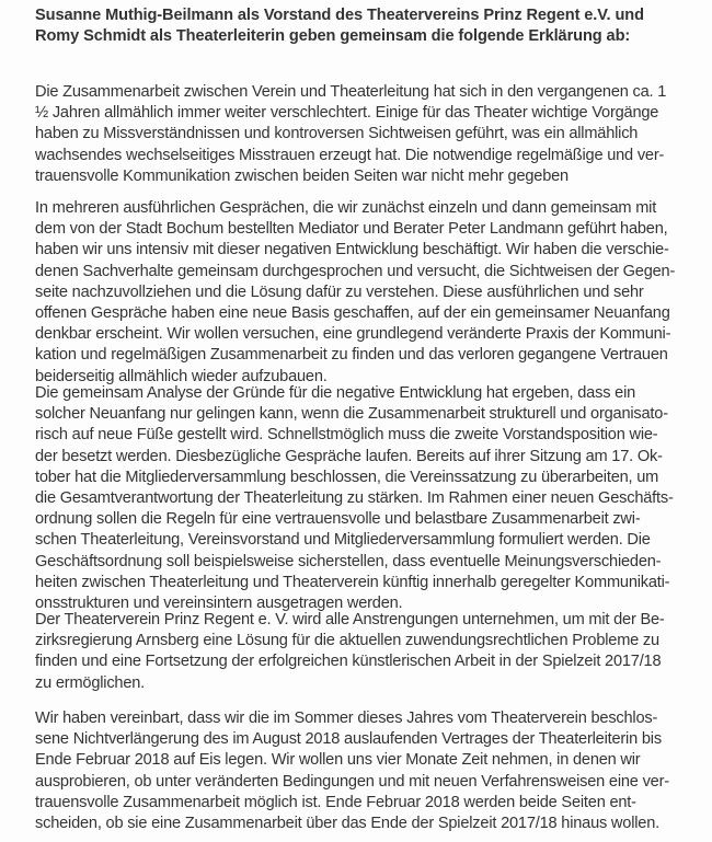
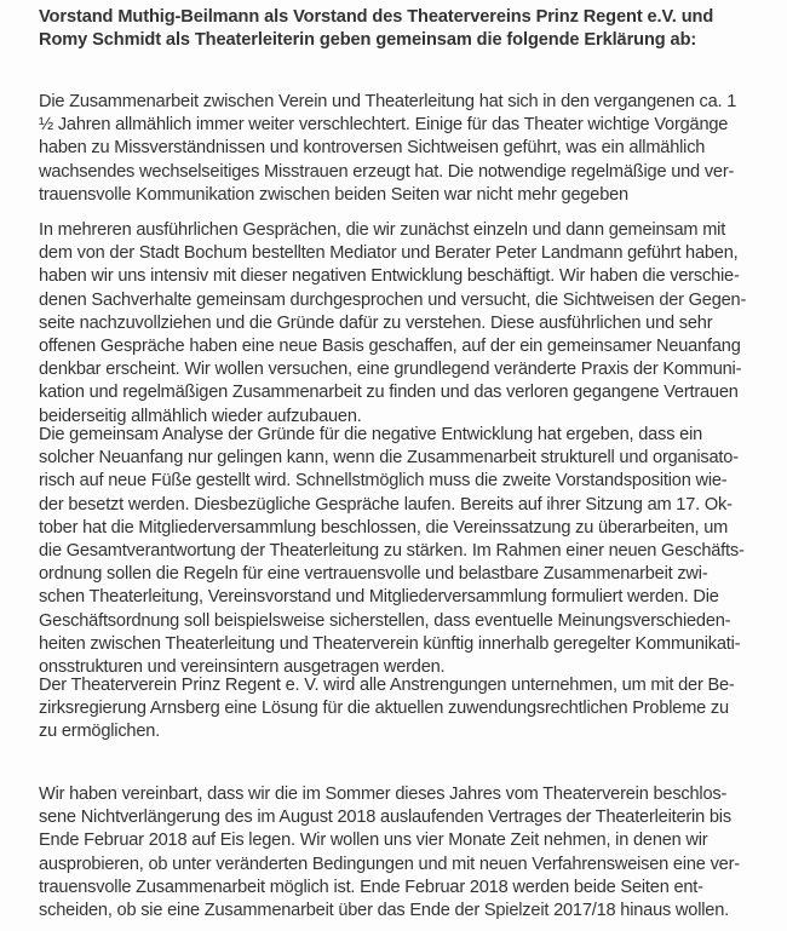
- Susanne Muthig-Beilmann als Vorstand des Theatervereins Prinz Regent e.V. und
+ Vorstand Muthig-Beilmann als Vorstand des Theatervereins Prinz Regent e.V. und
  Romy Schmidt als Theaterleiterin geben gemeinsam die folgende Erklärung ab:
  Die Zusammenarbeit zwischen Verein und Theaterleitung hat sich in den vergangenen ca. 1
  ½ Jahren allmählich immer weiter verschlechtert. Einige für das Theater wichtige Vorgänge
  haben zu Missverständnissen und kontroversen Sichtweisen geführt, was ein allmählich
  wachsendes wechselseitiges Misstrauen erzeugt hat. Die notwendige regelmäßige und ver-
  trauensvolle Kommunikation zwischen beiden Seiten war nicht mehr gegeben
  In mehreren ausführlichen Gesprächen, die wir zunächst einzeln und dann gemeinsam mit
  dem von der Stadt Bochum bestellten Mediator und Berater Peter Landmann geführt haben,
  haben wir uns intensiv mit dieser negativen Entwicklung beschäftigt. Wir haben die verschie-
  denen Sachverhalte gemeinsam durchgesprochen und versucht, die Sichtweisen der Gegen-
- seite nachzuvollziehen und die Lösung dafür zu verstehen. Diese ausführlichen und sehr
+ seite nachzuvollziehen und die Gründe dafür zu verstehen. Diese ausführlichen und sehr
  offenen Gespräche haben eine neue Basis geschaffen, auf der ein gemeinsamer Neuanfang
  denkbar erscheint. Wir wollen versuchen, eine grundlegend veränderte Praxis der Kommuni-
  kation und regelmäßigen Zusammenarbeit zu finden und das verloren gegangene Vertrauen
  beiderseitig allmählich wieder aufzubauen.
  Die gemeinsam Analyse der Gründe für die negative Entwicklung hat ergeben, dass ein
  solcher Neuanfang nur gelingen kann, wenn die Zusammenarbeit strukturell und organisato-
  risch auf neue Füße gestellt wird. Schnellstmöglich muss die zweite Vorstandsposition wie-
  der besetzt werden. Diesbezügliche Gespräche laufen. Bereits auf ihrer Sitzung am 17. Ok-
  tober hat die Mitgliederversammlung beschlossen, die Vereinssatzung zu überarbeiten, um
  die Gesamtverantwortung der Theaterleitung zu stärken. Im Rahmen einer neuen Geschäfts-
  ordnung sollen die Regeln für eine vertrauensvolle und belastbare Zusammenarbeit zwi-
  schen Theaterleitung, Vereinsvorstand und Mitgliederversammlung formuliert werden. Die
  Geschäftsordnung soll beispielsweise sicherstellen, dass eventuelle Meinungsverschieden-
  heiten zwischen Theaterleitung und Theaterverein künftig innerhalb geregelter Kommunikati-
  onsstrukturen und vereinsintern ausgetragen werden.
  Der Theaterverein Prinz Regent e. V. wird alle Anstrengungen unternehmen, um mit der Be-
  zirksregierung Arnsberg eine Lösung für die aktuellen zuwendungsrechtlichen Probleme zu
- finden und eine Fortsetzung der erfolgreichen künstlerischen Arbeit in der Spielzeit 2017/18
  zu ermöglichen.
  Wir haben vereinbart, dass wir die im Sommer dieses Jahres vom Theaterverein beschlos-
  sene Nichtverlängerung des im August 2018 auslaufenden Vertrages der Theaterleiterin bis
  Ende Februar 2018 auf Eis legen. Wir wollen uns vier Monate Zeit nehmen, in denen wir
  ausprobieren, ob unter veränderten Bedingungen und mit neuen Verfahrensweisen eine ver-
  trauensvolle Zusammenarbeit möglich ist. Ende Februar 2018 werden beide Seiten ent-
  scheiden, ob sie eine Zusammenarbeit über das Ende der Spielzeit 2017/18 hinaus wollen.
